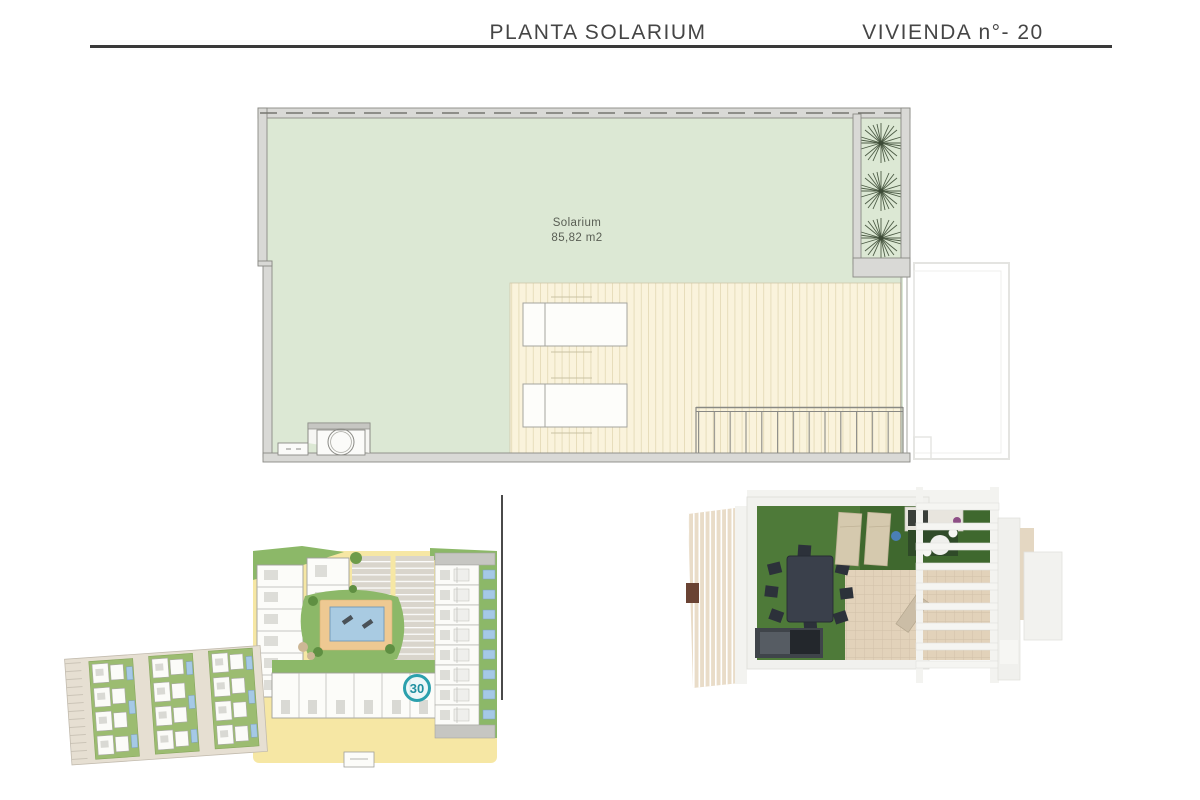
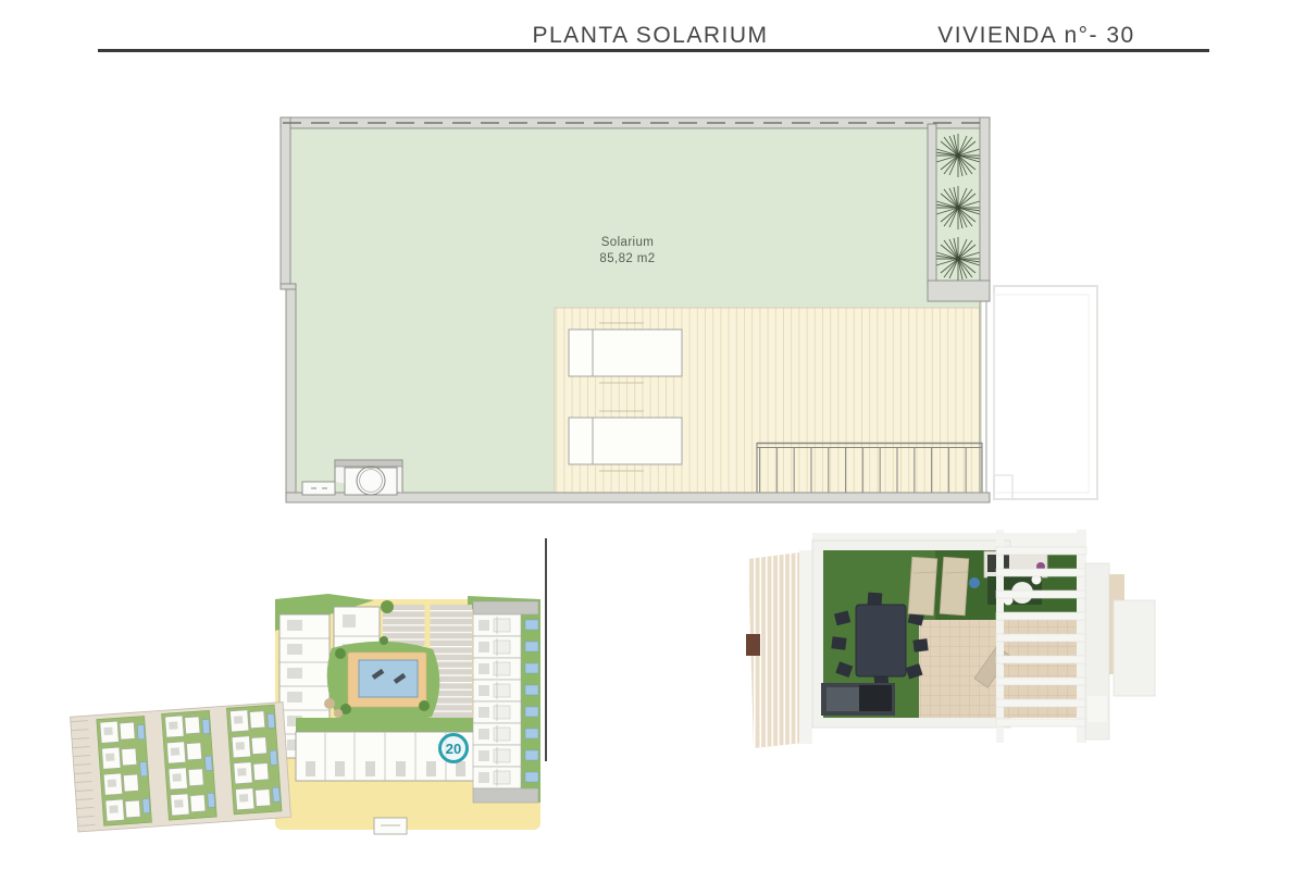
  PLANTA SOLARIUM
- VIVIENDA n°- 20
+ VIVIENDA n°- 30
  Solarium
  85,82 m2
- 30
+ 20
